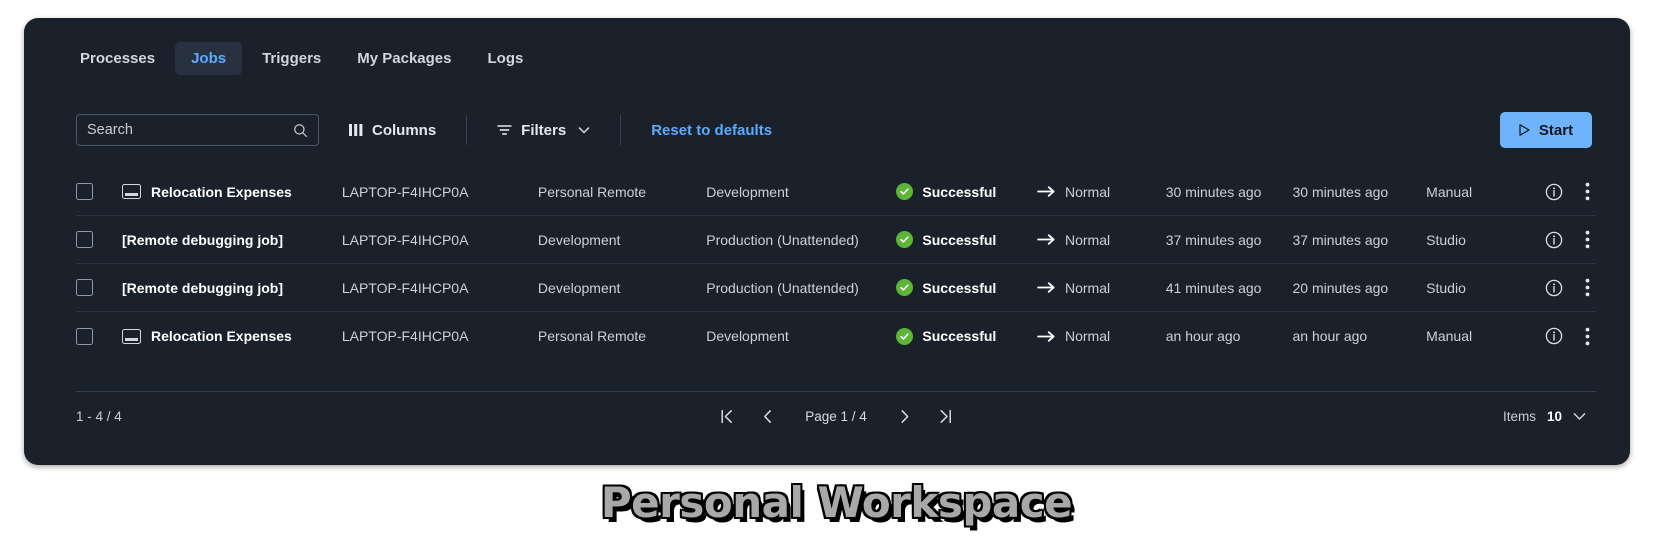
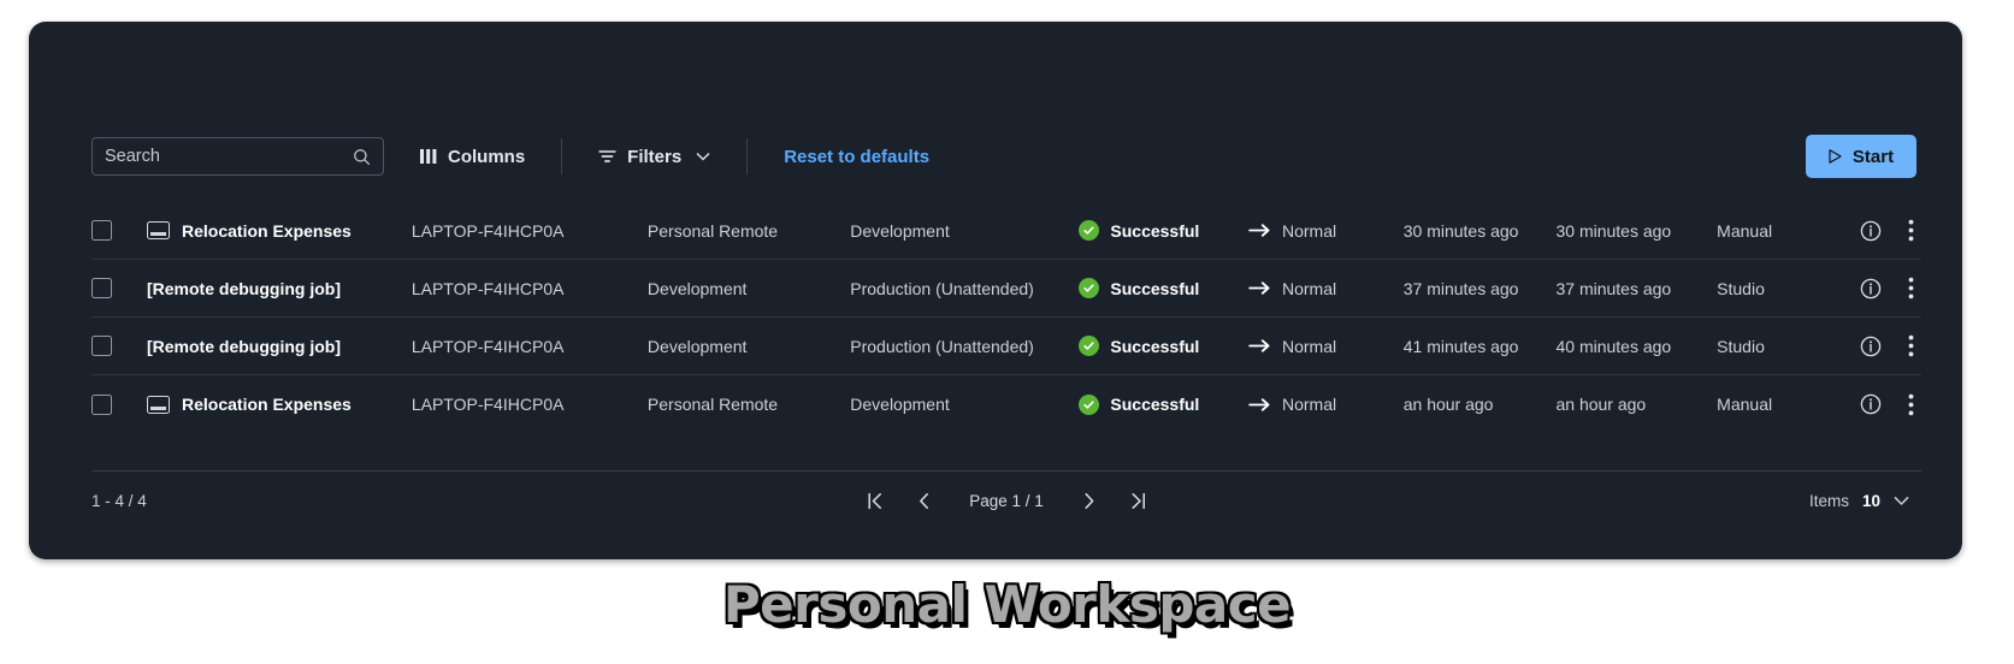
- Processes
- Jobs
- Triggers
- My Packages
- Logs
  Search
  Columns
  Filters
  Reset to defaults
  Start
  Relocation Expenses
  LAPTOP-F4IHCP0A
  Personal Remote
  Development
  Successful
  Normal
  30 minutes ago
  30 minutes ago
  Manual
  [Remote debugging job]
  LAPTOP-F4IHCP0A
  Development
  Production (Unattended)
  Successful
  Normal
  37 minutes ago
  37 minutes ago
  Studio
  [Remote debugging job]
  LAPTOP-F4IHCP0A
  Development
  Production (Unattended)
  Successful
  Normal
  41 minutes ago
- 20 minutes ago
+ 40 minutes ago
  Studio
  Relocation Expenses
  LAPTOP-F4IHCP0A
  Personal Remote
  Development
  Successful
  Normal
  an hour ago
  an hour ago
  Manual
  1 - 4 / 4
- Page 1 / 4
+ Page 1 / 1
  Items
  10
  Personal Workspace
